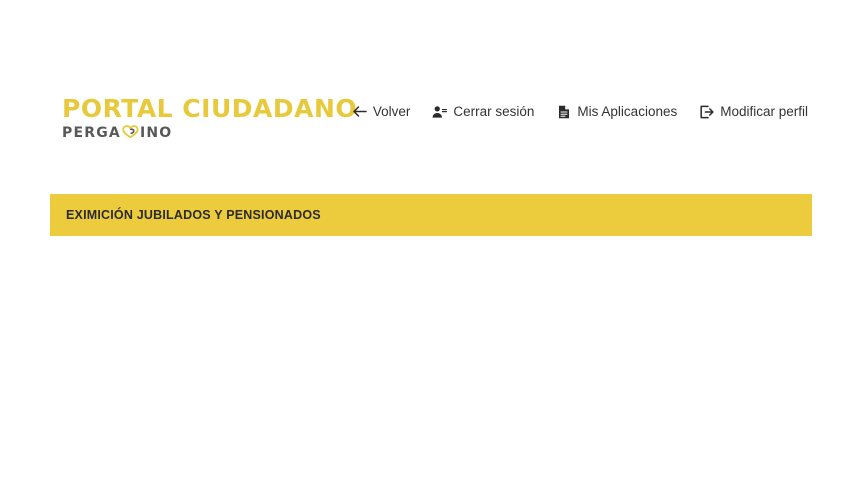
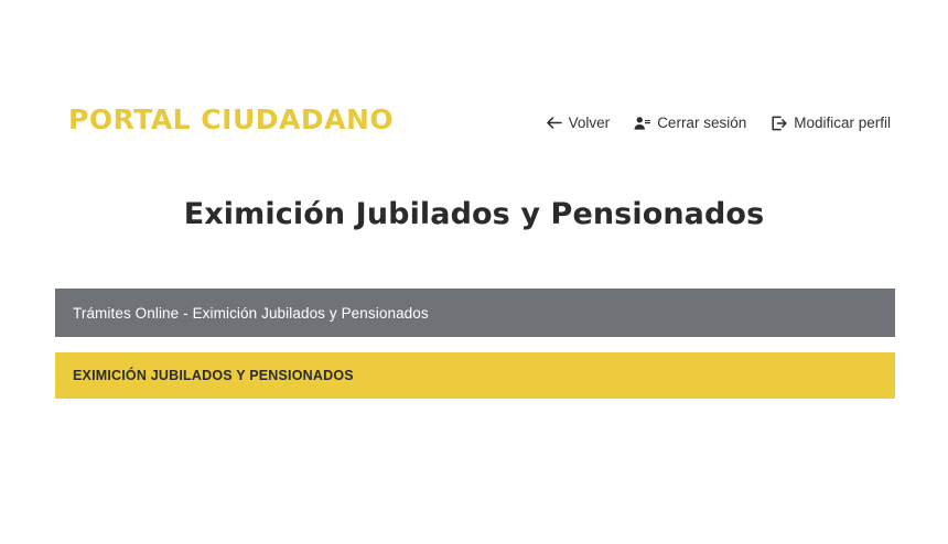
  PORTAL CIUDAD
- PERGA
- INO
  Volver
  Cerrar sesión
- Mis Aplicaciones
  Modificar perfil
+ Eximición Jubilados y Pensionados
+ Trámites Online - Eximición Jubilados y Pensionados
  EXIMICIÓN JUBILADOS Y PENSIONADOS
